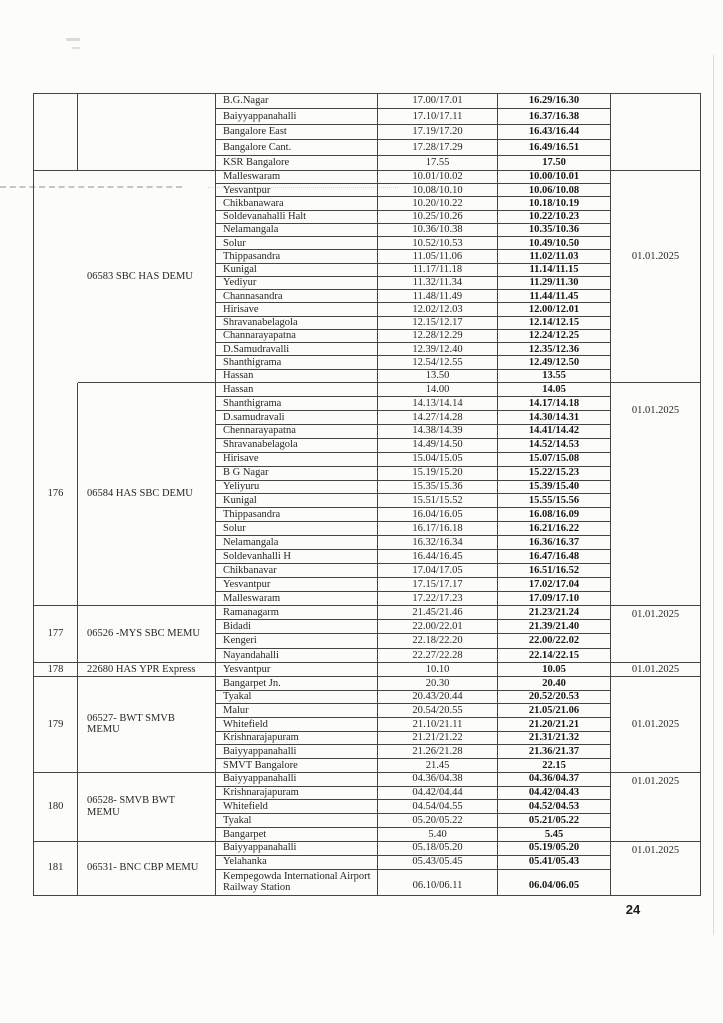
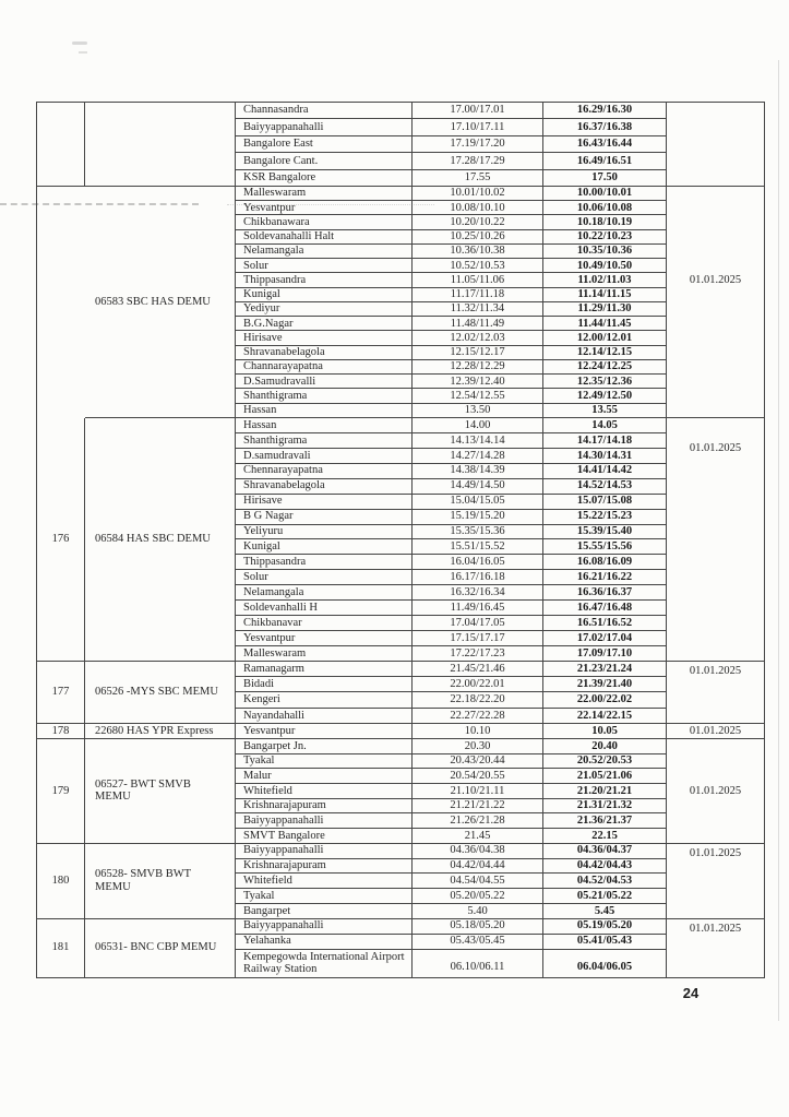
- B.G.Nagar
+ Channasandra
  17.00/17.01
  16.29/16.30
  Baiyyappanahalli
  17.10/17.11
  16.37/16.38
  Bangalore East
  17.19/17.20
  16.43/16.44
  Bangalore Cant.
  17.28/17.29
  16.49/16.51
  KSR Bangalore
  17.55
  17.50
  06583 SBC HAS DEMU
  Malleswaram
  10.01/10.02
  10.00/10.01
  Yesvantpur
  10.08/10.10
  10.06/10.08
  Chikbanawara
  10.20/10.22
  10.18/10.19
  Soldevanahalli Halt
  10.25/10.26
  10.22/10.23
  Nelamangala
  10.36/10.38
  10.35/10.36
  Solur
  10.52/10.53
  10.49/10.50
  Thippasandra
  11.05/11.06
  11.02/11.03
  Kunigal
  11.17/11.18
  11.14/11.15
  Yediyur
  11.32/11.34
  11.29/11.30
- Channasandra
+ B.G.Nagar
  11.48/11.49
  11.44/11.45
  Hirisave
  12.02/12.03
  12.00/12.01
  Shravanabelagola
  12.15/12.17
  12.14/12.15
  Channarayapatna
  12.28/12.29
  12.24/12.25
  D.Samudravalli
  12.39/12.40
  12.35/12.36
  Shanthigrama
  12.54/12.55
  12.49/12.50
  Hassan
  13.50
  13.55
  01.01.2025
  176
  06584 HAS SBC DEMU
  Hassan
  14.00
  14.05
  Shanthigrama
  14.13/14.14
  14.17/14.18
  D.samudravali
  14.27/14.28
  14.30/14.31
  Chennarayapatna
  14.38/14.39
  14.41/14.42
  Shravanabelagola
  14.49/14.50
  14.52/14.53
  Hirisave
  15.04/15.05
  15.07/15.08
  B G Nagar
  15.19/15.20
  15.22/15.23
  Yeliyuru
  15.35/15.36
  15.39/15.40
  Kunigal
  15.51/15.52
  15.55/15.56
  Thippasandra
  16.04/16.05
  16.08/16.09
  Solur
  16.17/16.18
  16.21/16.22
  Nelamangala
  16.32/16.34
  16.36/16.37
  Soldevanhalli H
- 16.44/16.45
+ 11.49/16.45
  16.47/16.48
  Chikbanavar
  17.04/17.05
  16.51/16.52
  Yesvantpur
  17.15/17.17
  17.02/17.04
  Malleswaram
  17.22/17.23
  17.09/17.10
  01.01.2025
  177
  06526 -MYS SBC MEMU
  Ramanagarm
  21.45/21.46
  21.23/21.24
  Bidadi
  22.00/22.01
  21.39/21.40
  Kengeri
  22.18/22.20
  22.00/22.02
  Nayandahalli
  22.27/22.28
  22.14/22.15
  01.01.2025
  178
  22680 HAS YPR Express
  Yesvantpur
  10.10
  10.05
  01.01.2025
  179
  06527- BWT SMVB MEMU
  Bangarpet Jn.
  20.30
  20.40
  Tyakal
  20.43/20.44
  20.52/20.53
  Malur
  20.54/20.55
  21.05/21.06
  Whitefield
  21.10/21.11
  21.20/21.21
  Krishnarajapuram
  21.21/21.22
  21.31/21.32
  Baiyyappanahalli
  21.26/21.28
  21.36/21.37
  SMVT Bangalore
  21.45
  22.15
  01.01.2025
  180
  06528- SMVB BWT MEMU
  Baiyyappanahalli
  04.36/04.38
  04.36/04.37
  Krishnarajapuram
  04.42/04.44
  04.42/04.43
  Whitefield
  04.54/04.55
  04.52/04.53
  Tyakal
  05.20/05.22
  05.21/05.22
  Bangarpet
  5.40
  5.45
  01.01.2025
  181
  06531- BNC CBP MEMU
  Baiyyappanahalli
  05.18/05.20
  05.19/05.20
  Yelahanka
  05.43/05.45
  05.41/05.43
  Kempegowda International Airport Railway Station
  06.10/06.11
  06.04/06.05
  01.01.2025
  24
